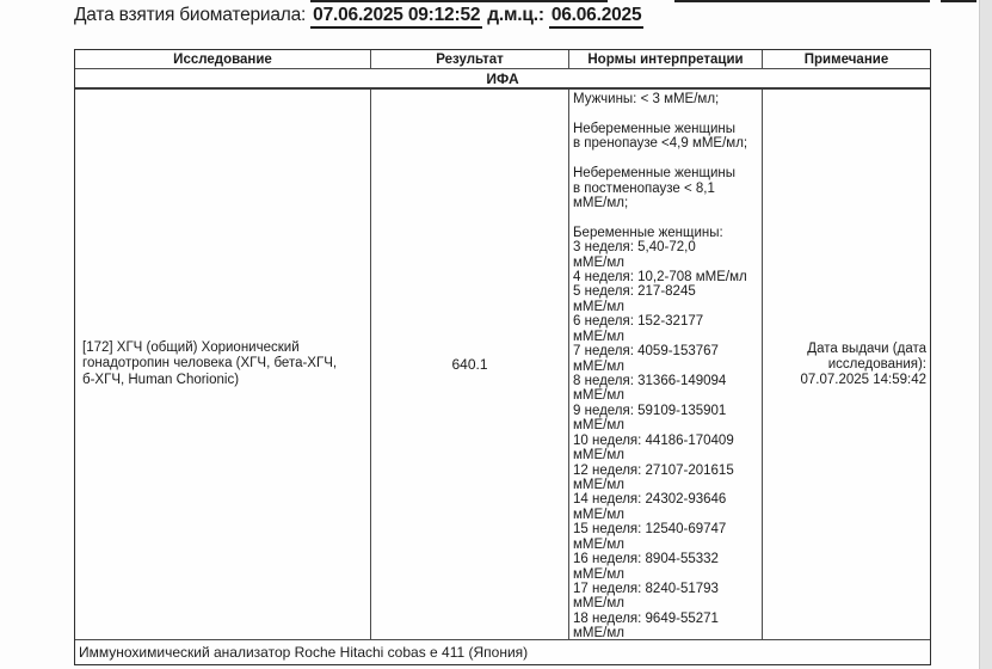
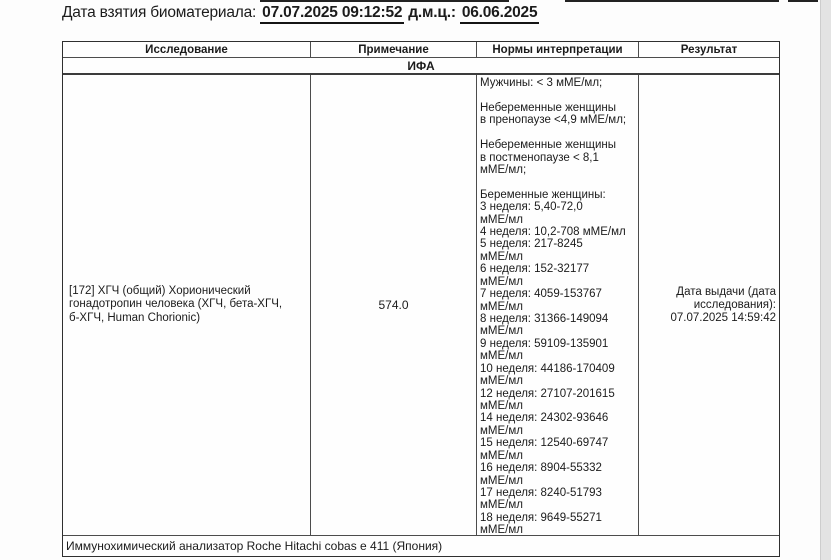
- Дата взятия биоматериала: 07.06.2025 09:12:52 д.м.ц.: 06.06.2025
+ Дата взятия биоматериала: 07.07.2025 09:12:52 д.м.ц.: 06.06.2025
  Исследование
- Результат
+ Примечание
  Нормы интерпретации
- Примечание
+ Результат
  ИФА
  [172] ХГЧ (общий) Хорионический
  гонадотропин человека (ХГЧ, бета-ХГЧ,
  б-ХГЧ, Human Chorionic)
- 640.1
+ 574.0
  Мужчины: < 3 мМЕ/мл;
  Небеременные женщины
  в пренопаузе <4,9 мМЕ/мл;
  Небеременные женщины
  в постменопаузе < 8,1
  мМЕ/мл;
  Беременные женщины:
  3 неделя: 5,40-72,0
  мМЕ/мл
  4 неделя: 10,2-708 мМЕ/мл
  5 неделя: 217-8245
  мМЕ/мл
  6 неделя: 152-32177
  мМЕ/мл
  7 неделя: 4059-153767
  мМЕ/мл
  8 неделя: 31366-149094
  мМЕ/мл
  9 неделя: 59109-135901
  мМЕ/мл
  10 неделя: 44186-170409
  мМЕ/мл
  12 неделя: 27107-201615
  мМЕ/мл
  14 неделя: 24302-93646
  мМЕ/мл
  15 неделя: 12540-69747
  мМЕ/мл
  16 неделя: 8904-55332
  мМЕ/мл
  17 неделя: 8240-51793
  мМЕ/мл
  18 неделя: 9649-55271
  мМЕ/мл
  Дата выдачи (дата
  исследования):
  07.07.2025 14:59:42
  Иммунохимический анализатор Roche Hitachi cobas e 411 (Япония)
